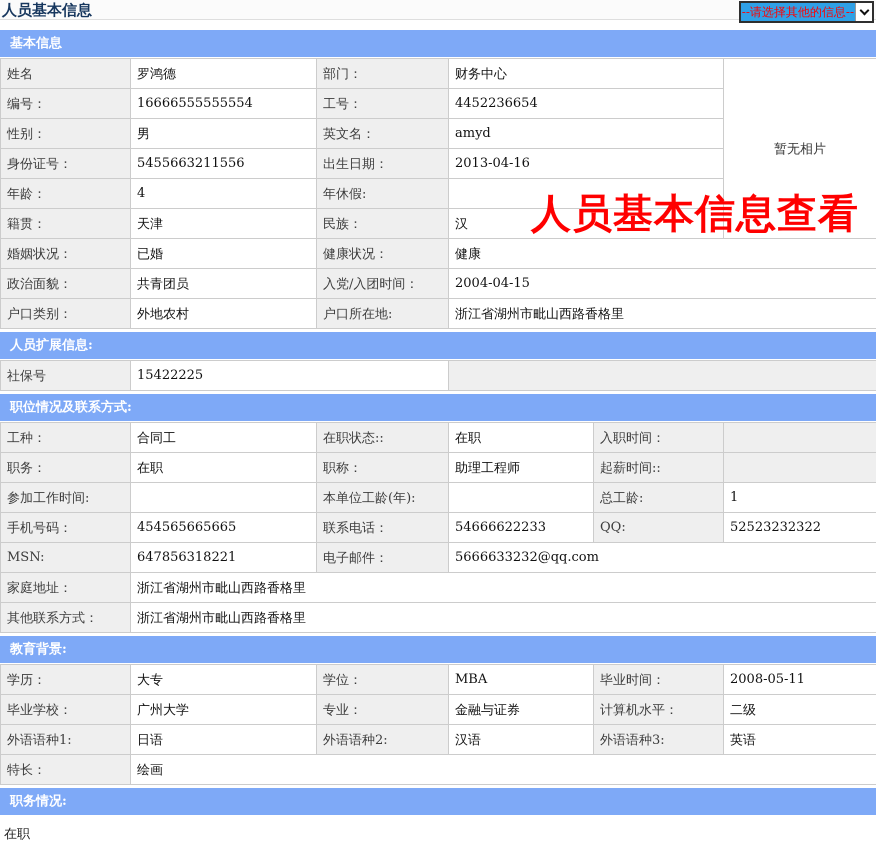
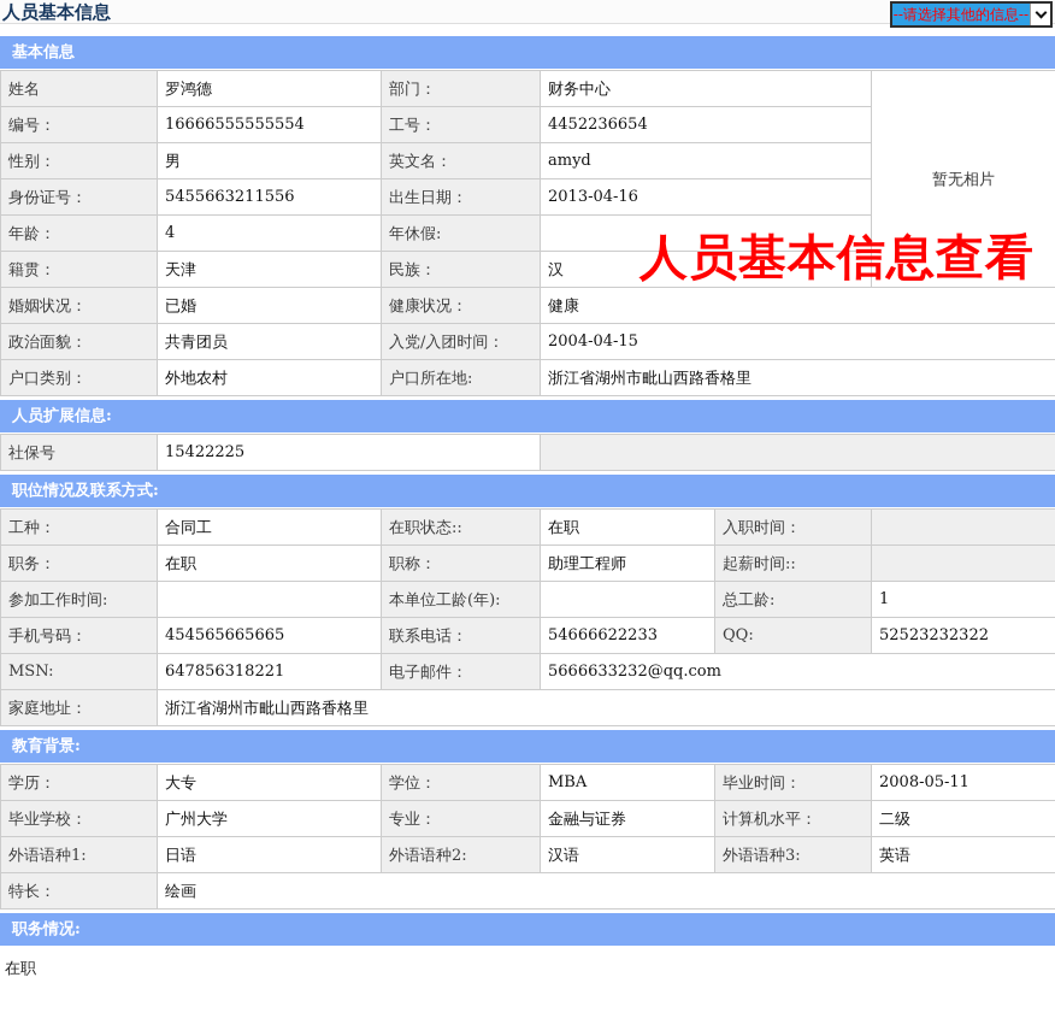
  人员基本信息
  --请选择其他的信息--
  人员基本信息查看
  基本信息
  姓名	罗鸿德	部门：	财务中心	暂无相片
  编号：	16666555555554	工号：	4452236654
  性别：	男	英文名：	amyd
  身份证号：	5455663211556	出生日期：	2013-04-16
  年龄：	4	年休假:
  籍贯：	天津	民族：	汉
  婚姻状况：	已婚	健康状况：	健康
  政治面貌：	共青团员	入党/入团时间：	2004-04-15
  户口类别：	外地农村	户口所在地:	浙江省湖州市毗山西路香格里
  人员扩展信息:
  社保号	15422225
  职位情况及联系方式:
  工种：	合同工	在职状态::	在职	入职时间：
  职务：	在职	职称：	助理工程师	起薪时间::
  参加工作时间:		本单位工龄(年):		总工龄:	1
  手机号码：	454565665665	联系电话：	54666622233	QQ:	52523232322
  MSN:	647856318221	电子邮件：	5666633232@qq.com
  家庭地址：	浙江省湖州市毗山西路香格里
- 其他联系方式：	浙江省湖州市毗山西路香格里
  教育背景:
  学历：	大专	学位：	MBA	毕业时间：	2008-05-11
  毕业学校：	广州大学	专业：	金融与证券	计算机水平：	二级
  外语语种1:	日语	外语语种2:	汉语	外语语种3:	英语
  特长：	绘画
  职务情况:
  在职
